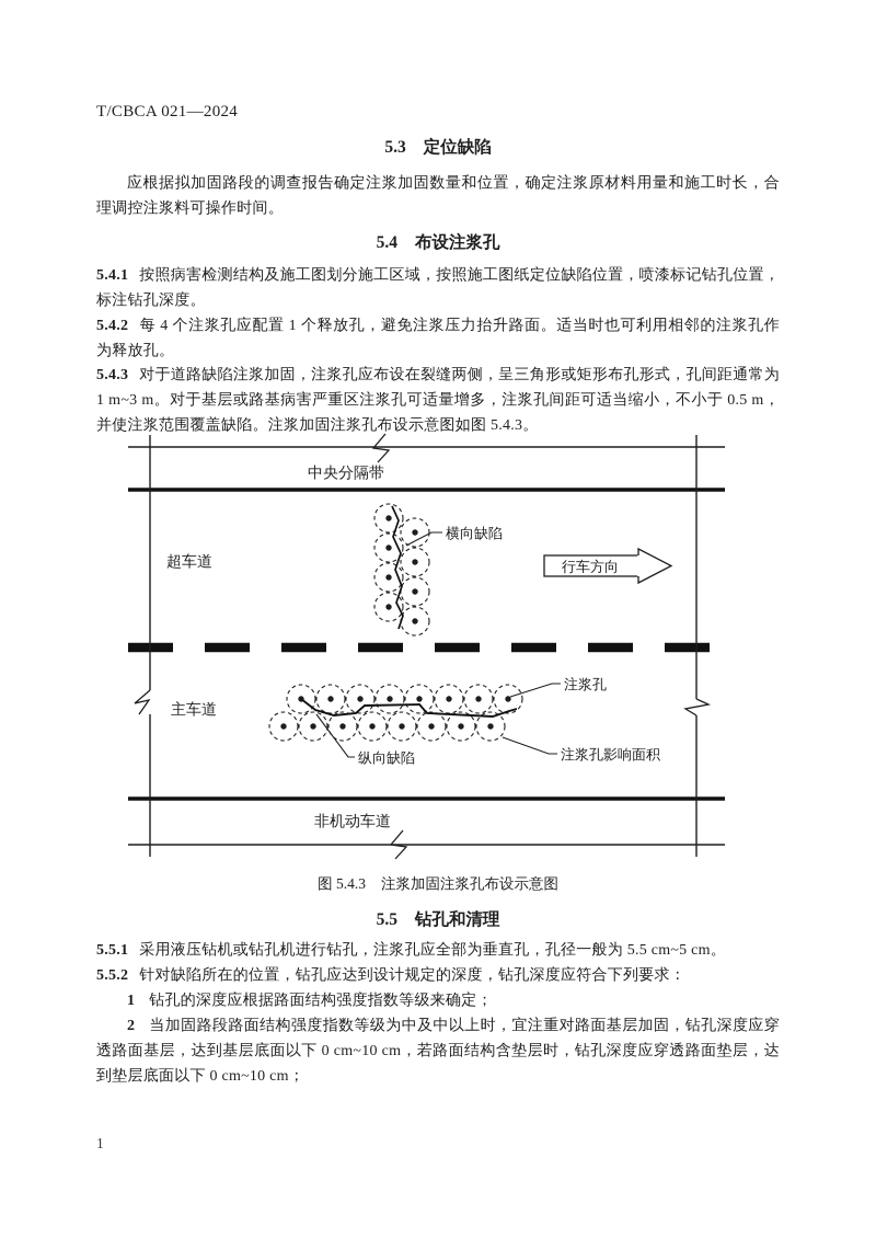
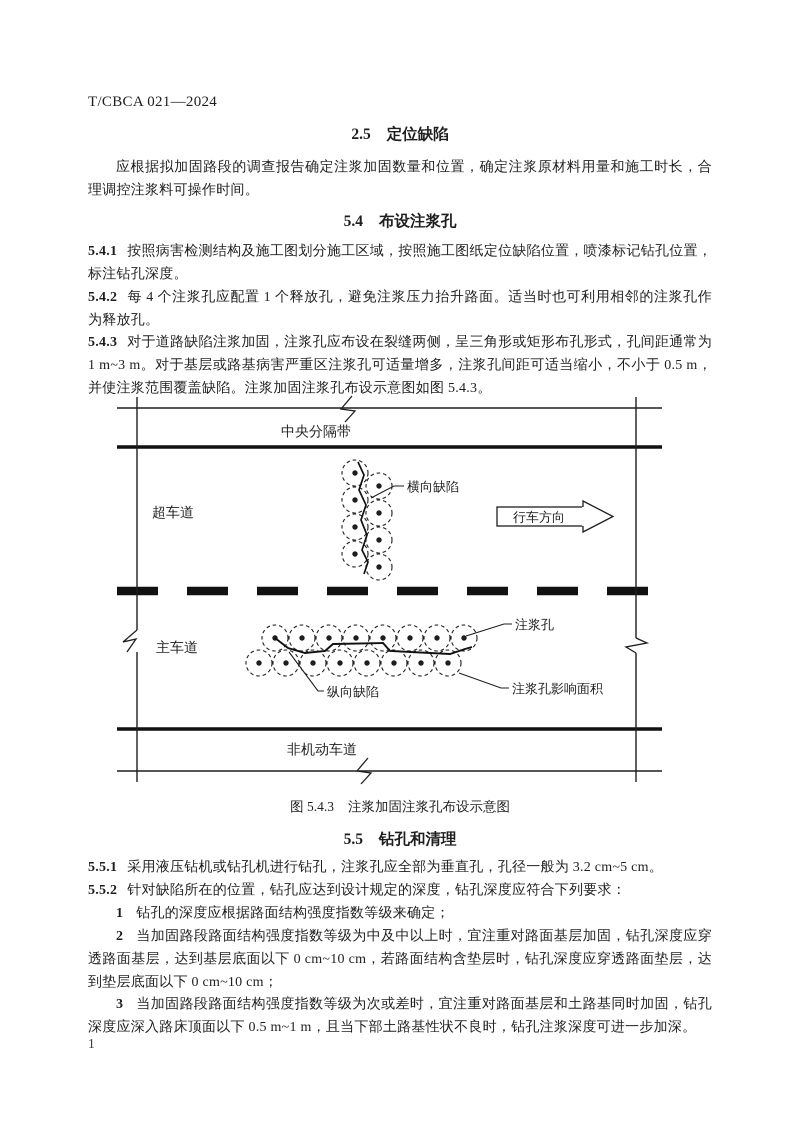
  T/CBCA 021—2024
- 5.3 定位缺陷
+ 2.5 定位缺陷
  应根据拟加固路段的调查报告确定注浆加固数量和位置，确定注浆原材料用量和施工时长，合理调控注浆料可操作时间。
  5.4 布设注浆孔
  5.4.1 按照病害检测结构及施工图划分施工区域，按照施工图纸定位缺陷位置，喷漆标记钻孔位置，标注钻孔深度。
  5.4.2 每 4 个注浆孔应配置 1 个释放孔，避免注浆压力抬升路面。适当时也可利用相邻的注浆孔作为释放孔。
  5.4.3 对于道路缺陷注浆加固，注浆孔应布设在裂缝两侧，呈三角形或矩形布孔形式，孔间距通常为 1 m~3 m。对于基层或路基病害严重区注浆孔可适量增多，注浆孔间距可适当缩小，不小于 0.5 m，并使注浆范围覆盖缺陷。注浆加固注浆孔布设示意图如图 5.4.3。
  中央分隔带
  超车道
  主车道
  非机动车道
  横向缺陷
  行车方向
  注浆孔
  注浆孔影响面积
  纵向缺陷
  图 5.4.3 注浆加固注浆孔布设示意图
  5.5 钻孔和清理
- 5.5.1 采用液压钻机或钻孔机进行钻孔，注浆孔应全部为垂直孔，孔径一般为 5.5 cm~5 cm。
+ 5.5.1 采用液压钻机或钻孔机进行钻孔，注浆孔应全部为垂直孔，孔径一般为 3.2 cm~5 cm。
  5.5.2 针对缺陷所在的位置，钻孔应达到设计规定的深度，钻孔深度应符合下列要求：
  1 钻孔的深度应根据路面结构强度指数等级来确定；
  2 当加固路段路面结构强度指数等级为中及中以上时，宜注重对路面基层加固，钻孔深度应穿透路面基层，达到基层底面以下 0 cm~10 cm，若路面结构含垫层时，钻孔深度应穿透路面垫层，达到垫层底面以下 0 cm~10 cm；
+ 3 当加固路段路面结构强度指数等级为次或差时，宜注重对路面基层和土路基同时加固，钻孔深度应深入路床顶面以下 0.5 m~1 m，且当下部土路基性状不良时，钻孔注浆深度可进一步加深。
  1
